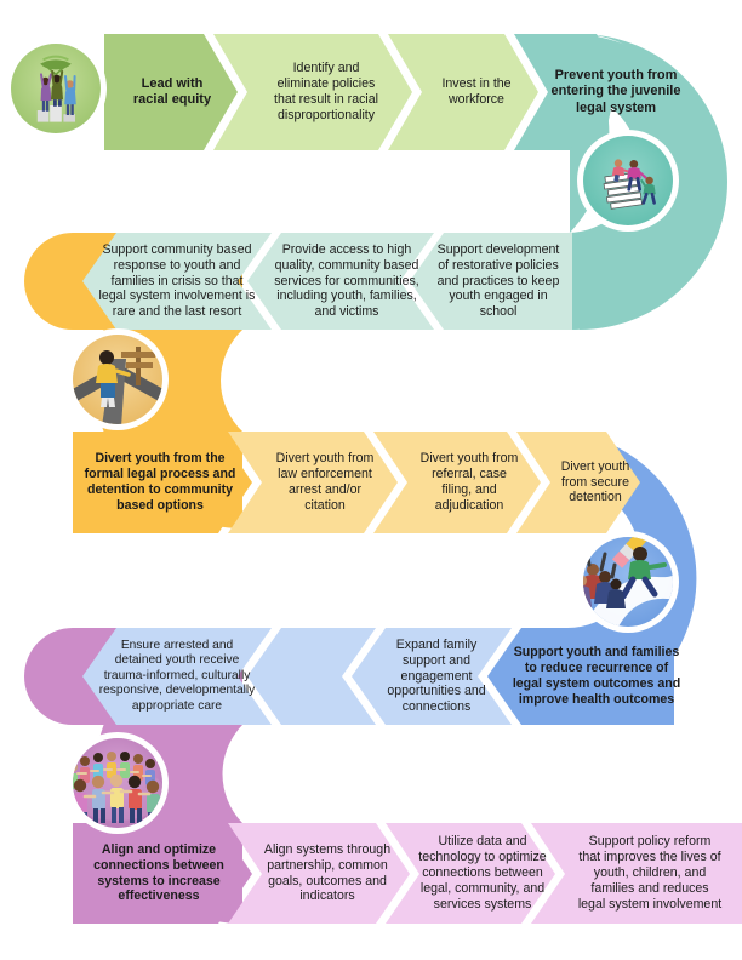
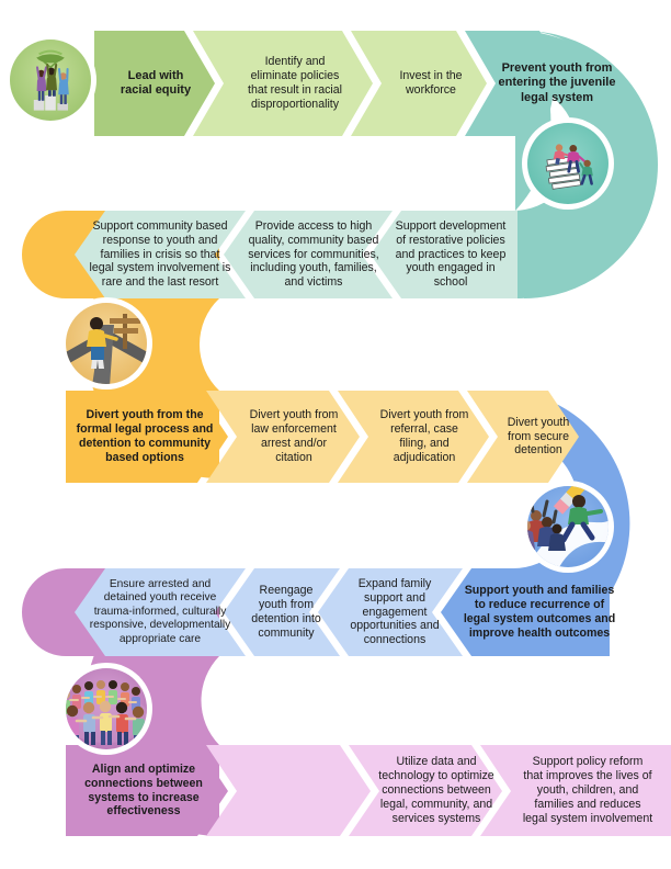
  Lead with
  racial equity
  Identify and
  eliminate policies
  that result in racial
  disproportionality
  Invest in the
  workforce
  Prevent youth from
  entering the juvenile
  legal system
  Support community based
  response to youth and
  families in crisis so that
  legal system involvement is
  rare and the last resort
  Provide access to high
  quality, community based
  services for communities,
  including youth, families,
  and victims
  Support development
  of restorative policies
  and practices to keep
  youth engaged in
  school
  Divert youth from the
  formal legal process and
  detention to community
  based options
  Divert youth from
  law enforcement
  arrest and/or
  citation
  Divert youth from
  referral, case
  filing, and
  adjudication
  Divert youth
  from secure
  detention
  Ensure arrested and
  detained youth receive
  trauma-informed, culturally
  responsive, developmentally
  appropriate care
+ Reengage
+ youth from
+ detention into
+ community
  Expand family
  support and
  engagement
  opportunities and
  connections
  Support youth and families
  to reduce recurrence of
  legal system outcomes and
  improve health outcomes
  Align and optimize
  connections between
  systems to increase
  effectiveness
- Align systems through
- partnership, common
- goals, outcomes and
- indicators
  Utilize data and
  technology to optimize
  connections between
  legal, community, and
  services systems
  Support policy reform
  that improves the lives of
  youth, children, and
  families and reduces
  legal system involvement
